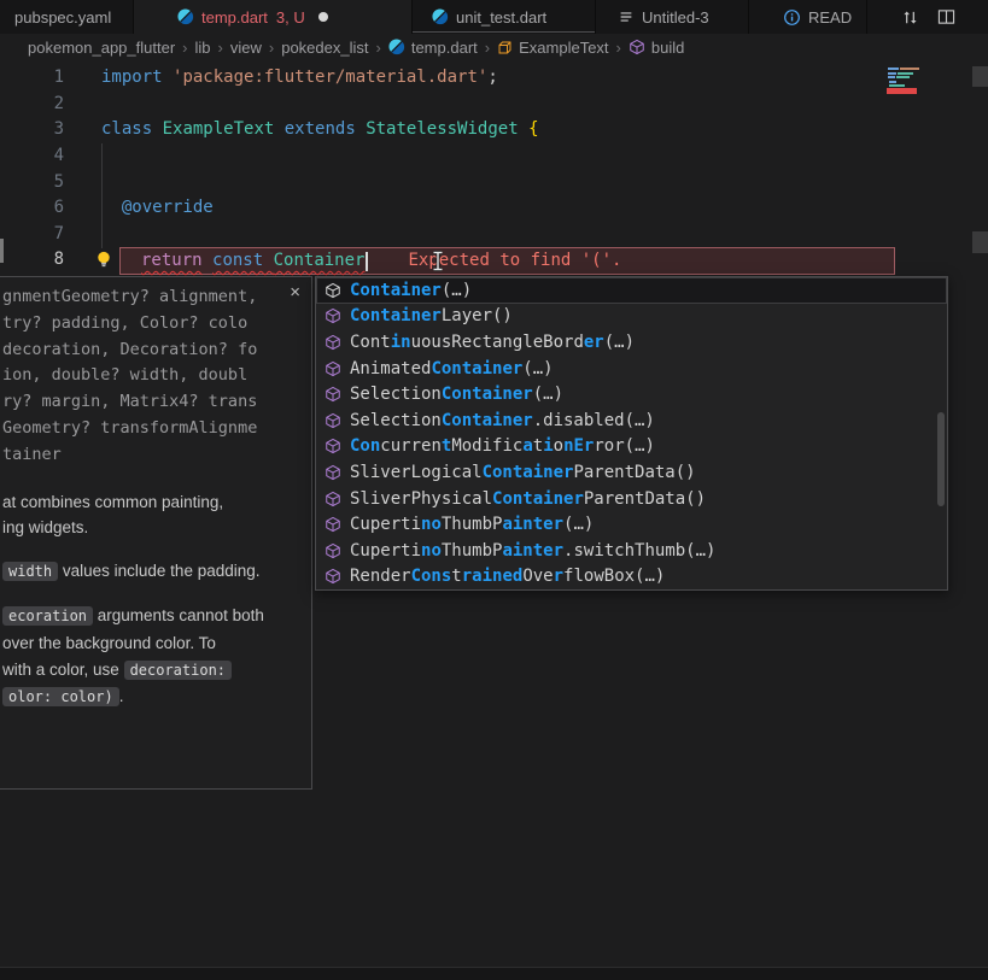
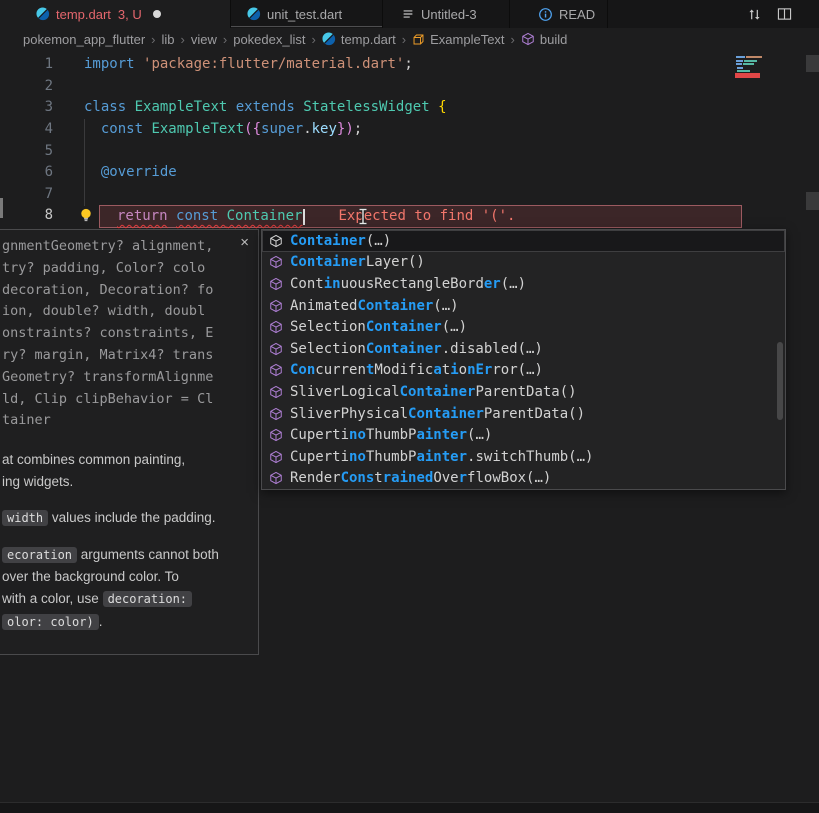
- pubspec.yaml
  temp.dart
  3, U
  unit_test.dart
  Untitled-3
  READ
  pokemon_app_flutter
  ›
  lib
  ›
  view
  ›
  pokedex_list
  ›
  temp.dart
  ›
  ExampleText
  ›
  build
  1
  import 'package:flutter/material.dart';
  2
  3
  class ExampleText extends StatelessWidget {
  4
+ const ExampleText({super.key});
  5
  6
  @override
  7
  8
  return const Container
  Expected to find '('.
  Container
  (…)
  Container
  Layer()
  Cont
  in
  uousRectangleBord
  er
  (…)
  Animated
  Container
  (…)
  Selection
  Container
  (…)
  Selection
  Container
  .disabled(…)
  Con
  curren
  t
  Modific
  a
  t
  i
  o
  nEr
  ror(…)
  SliverLogical
  Container
  ParentData()
  SliverPhysical
  Container
  ParentData()
  Cuperti
  no
  ThumbP
  ainter
  (…)
  Cuperti
  no
  ThumbP
  ainter
  .switchThumb(…)
  Render
  Cons
  t
  rained
  Ove
  r
  flowBox(…)
  ×
  gnmentGeometry? alignment,
  try? padding, Color? colo
  decoration, Decoration? fo
  ion, double? width, doubl
+ onstraints? constraints, E
  ry? margin, Matrix4? trans
  Geometry? transformAlignme
+ ld, Clip clipBehavior = Cl
  tainer
  at combines common painting,
  ing widgets.
  width values include the padding.
  ecoration arguments cannot both
  over the background color. To
  with a color, use decoration:
  olor: color) .
